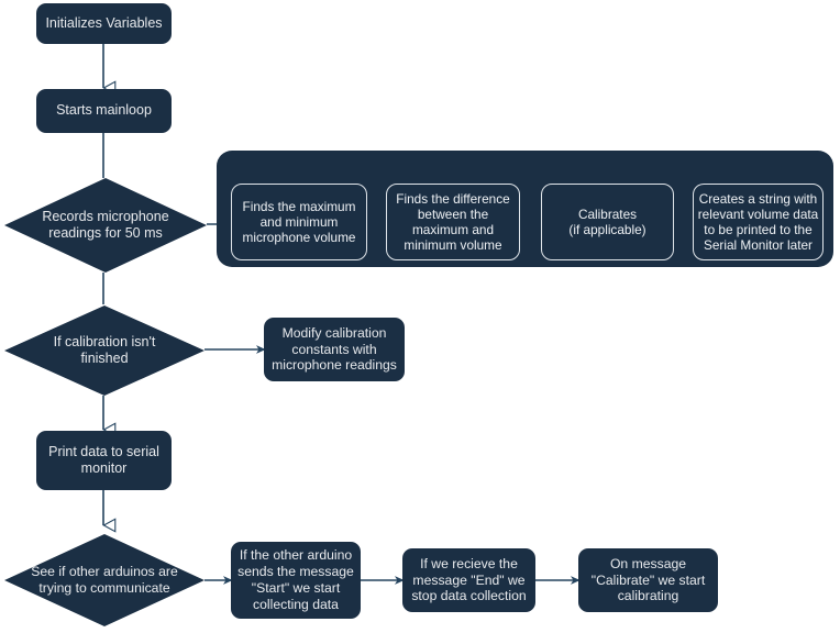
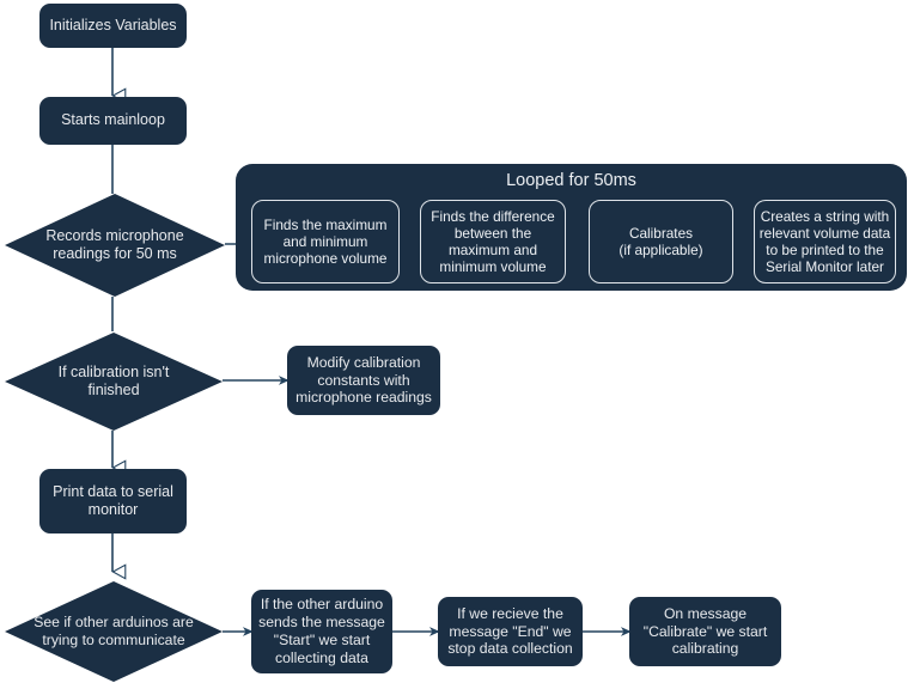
  Initializes Variables
  Starts mainloop
  Records microphone
  readings for 50 ms
+ Looped for 50ms
  Finds the maximum
  and minimum
  microphone volume
  Finds the difference
  between the
  maximum and
  minimum volume
  Calibrates
  (if applicable)
  Creates a string with
  relevant volume data
  to be printed to the
  Serial Monitor later
  If calibration isn't
  finished
  Modify calibration
  constants with
  microphone readings
  Print data to serial
  monitor
  See if other arduinos are
  trying to communicate
  If the other arduino
  sends the message
  "Start" we start
  collecting data
  If we recieve the
  message "End" we
  stop data collection
  On message
  "Calibrate" we start
  calibrating
